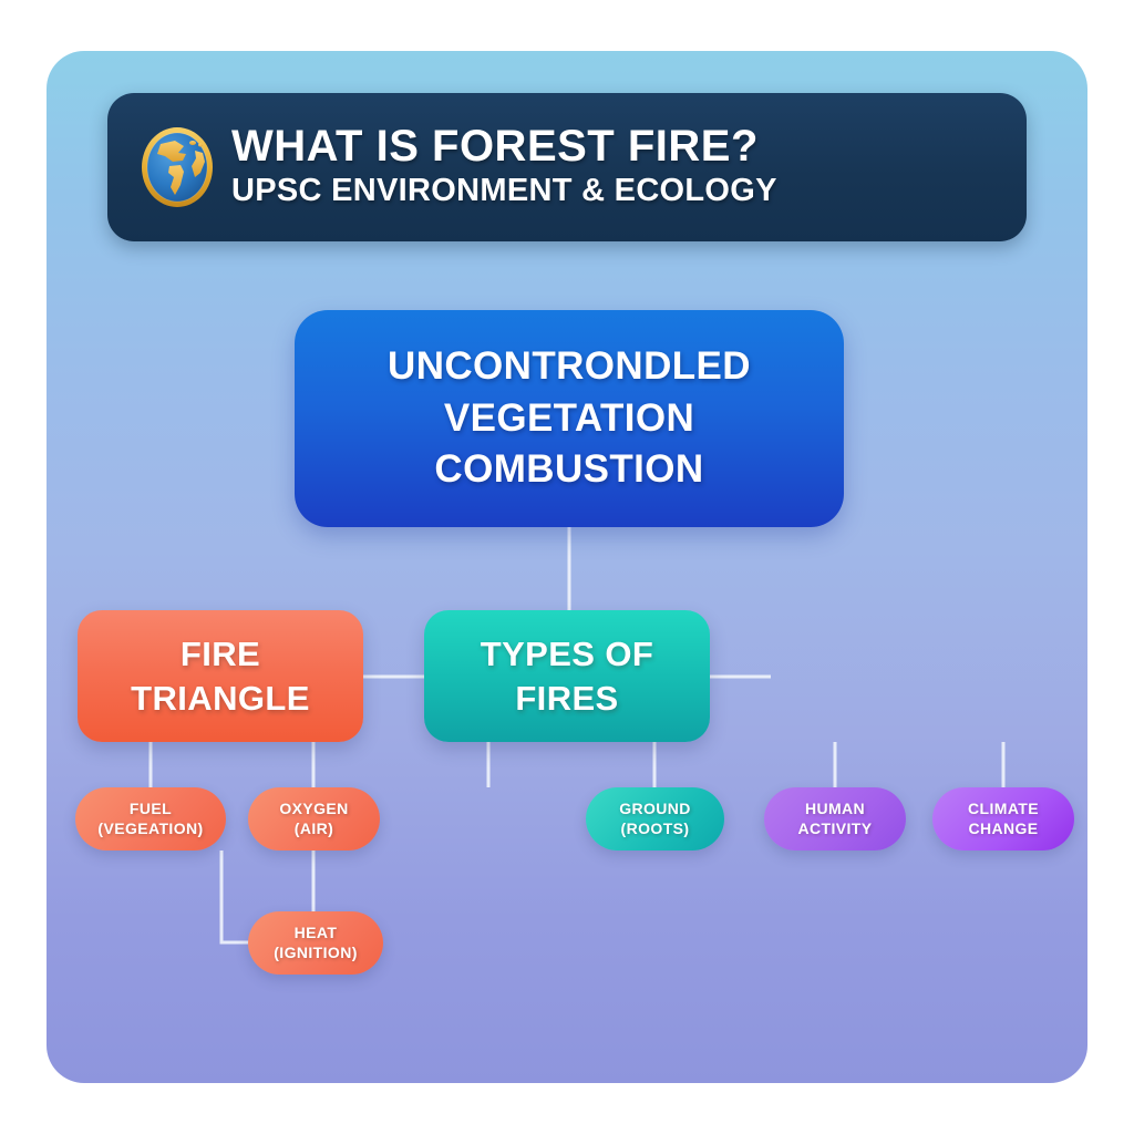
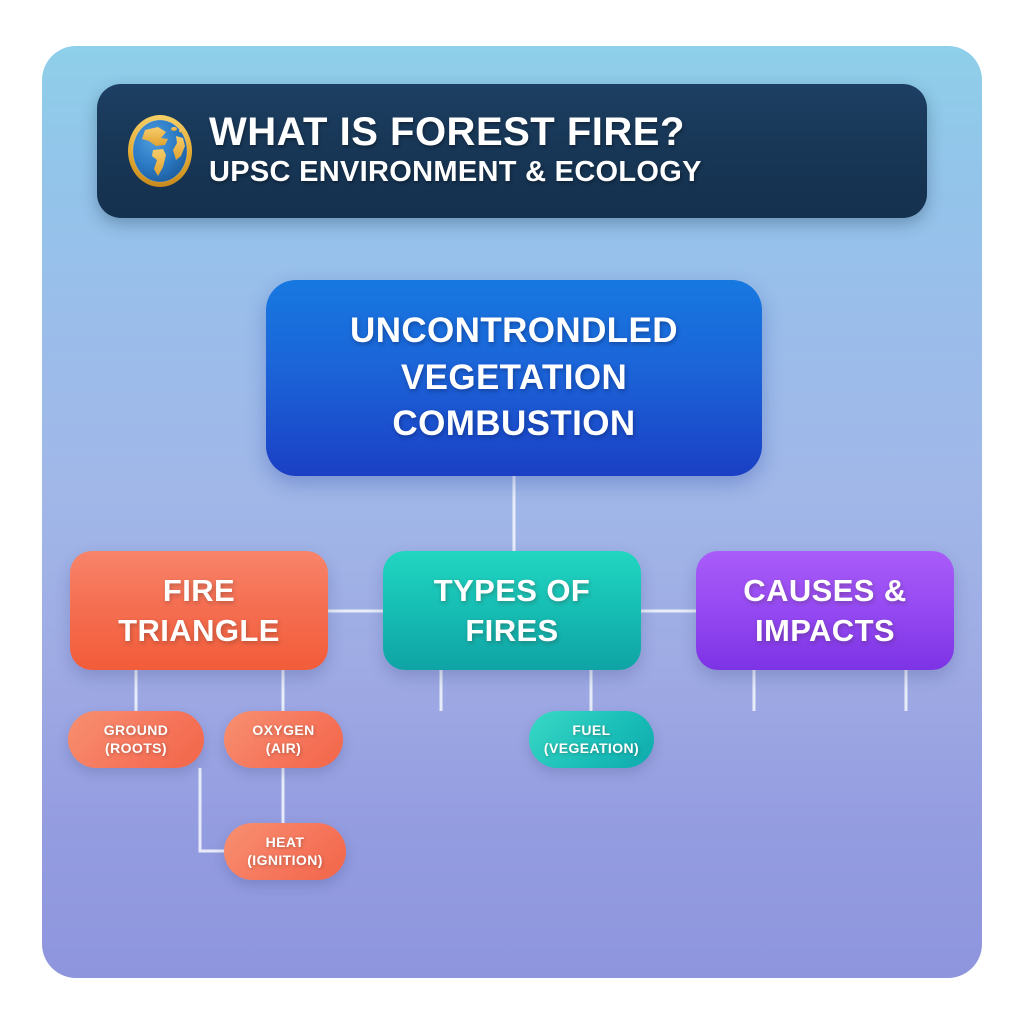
  WHAT IS FOREST FIRE?
  UPSC ENVIRONMENT & ECOLOGY
  UNCONTRONDLED VEGETATION COMBUSTION
  FIRE TRIANGLE
  TYPES OF FIRES
+ CAUSES & IMPACTS
- FUEL (VEGEATION)
+ GROUND (ROOTS)
  OXYGEN (AIR)
  HEAT (IGNITION)
- GROUND (ROOTS)
+ FUEL (VEGEATION)
- HUMAN ACTIVITY
- CLIMATE CHANGE
